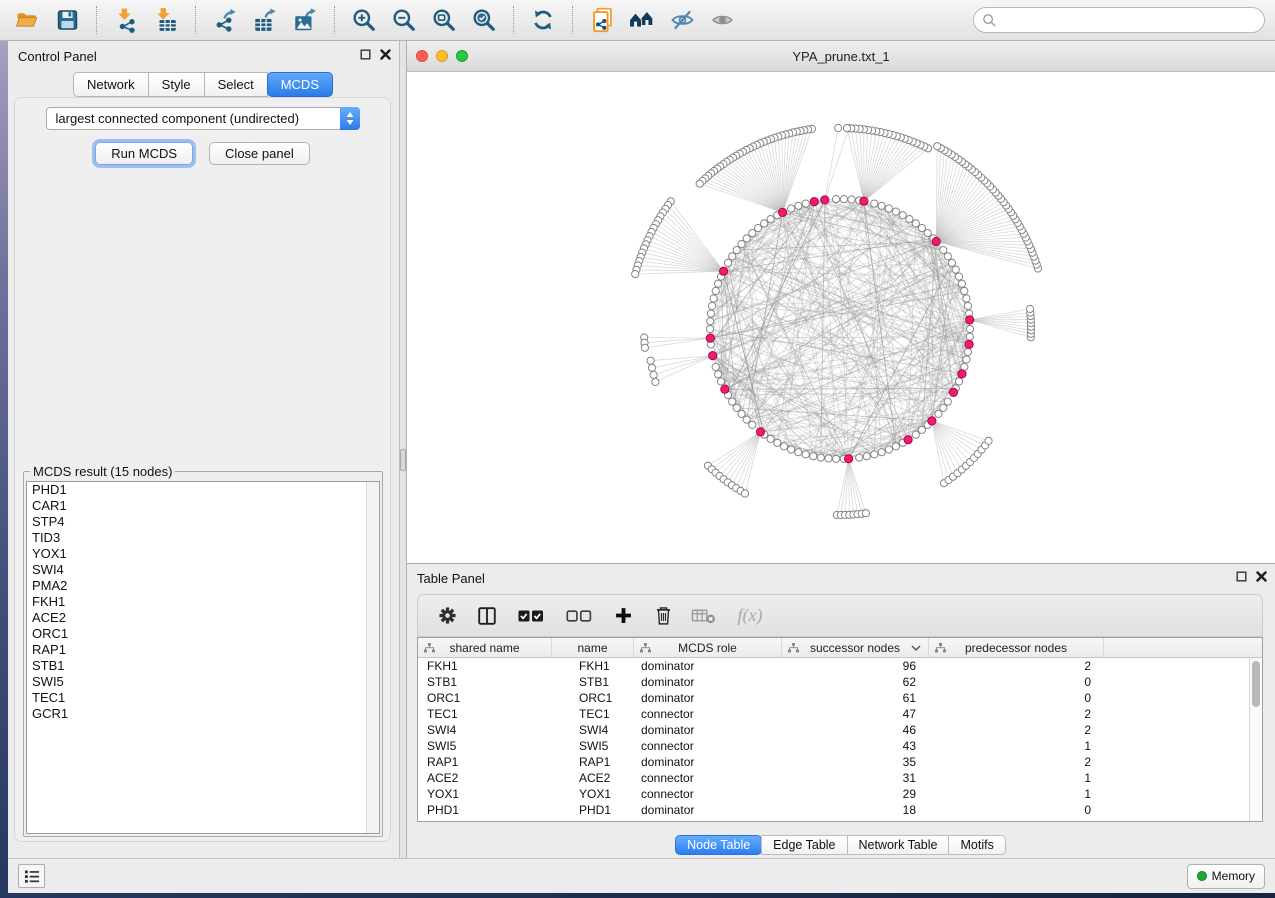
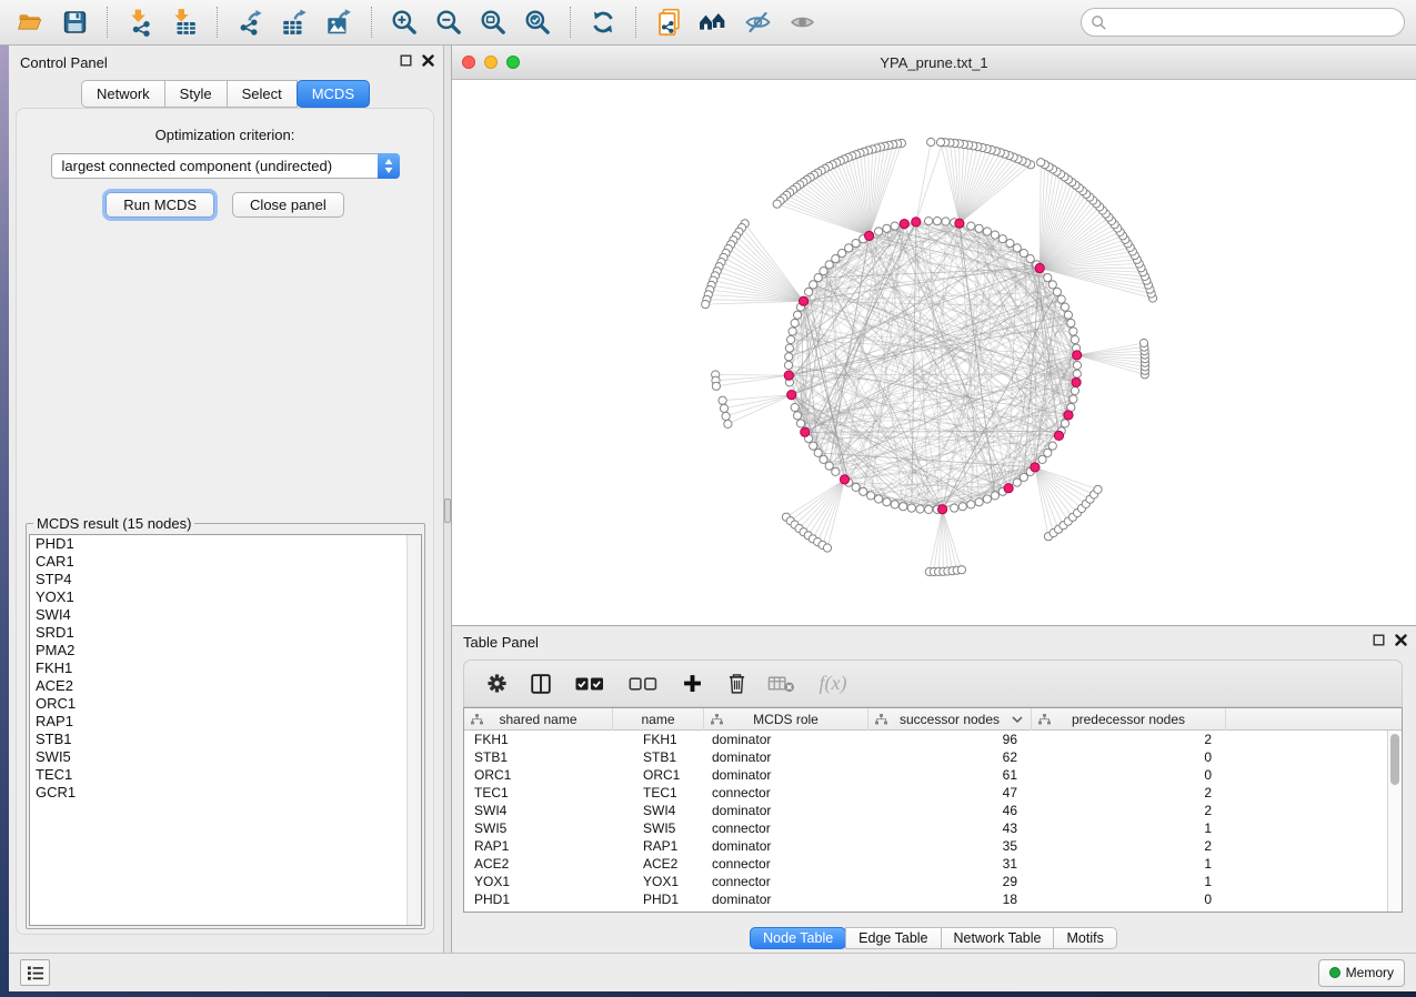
  Control Panel
  Network
  Style
  Select
  MCDS
+ Optimization criterion:
  largest connected component (undirected)
  Run MCDS
  Close panel
  MCDS result (15 nodes)
  PHD1
  CAR1
  STP4
- TID3
  YOX1
  SWI4
+ SRD1
  PMA2
  FKH1
  ACE2
  ORC1
  RAP1
  STB1
  SWI5
  TEC1
  GCR1
  YPA_prune.txt_1
  Table Panel
  f(x)
  shared name
  name
  MCDS role
  successor nodes
  predecessor nodes
  FKH1
  FKH1
  dominator
  96
  2
  STB1
  STB1
  dominator
  62
  0
  ORC1
  ORC1
  dominator
  61
  0
  TEC1
  TEC1
  connector
  47
  2
  SWI4
  SWI4
  dominator
  46
  2
  SWI5
  SWI5
  connector
  43
  1
  RAP1
  RAP1
  dominator
  35
  2
  ACE2
  ACE2
  connector
  31
  1
  YOX1
  YOX1
  connector
  29
  1
  PHD1
  PHD1
  dominator
  18
  0
  Node Table
  Edge Table
  Network Table
  Motifs
  Memory
